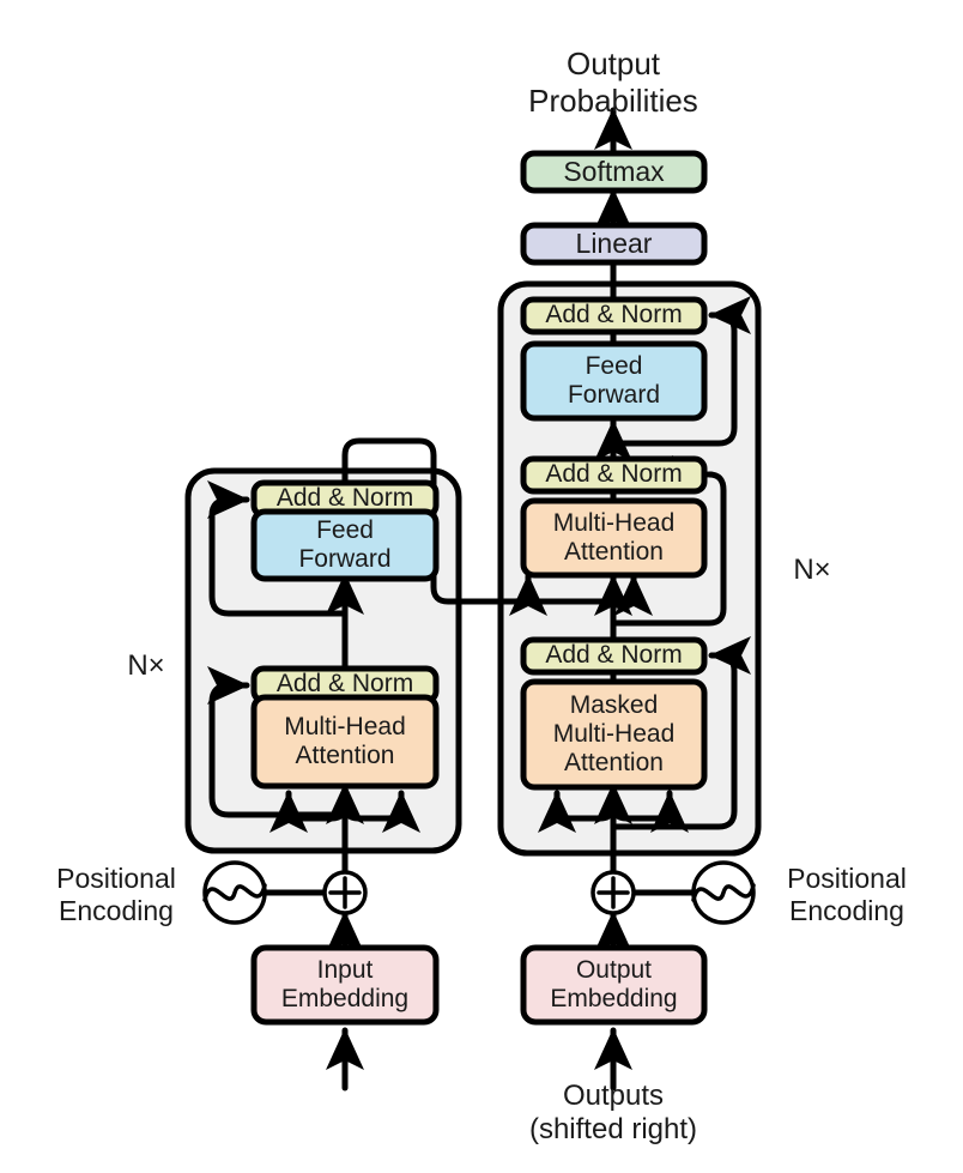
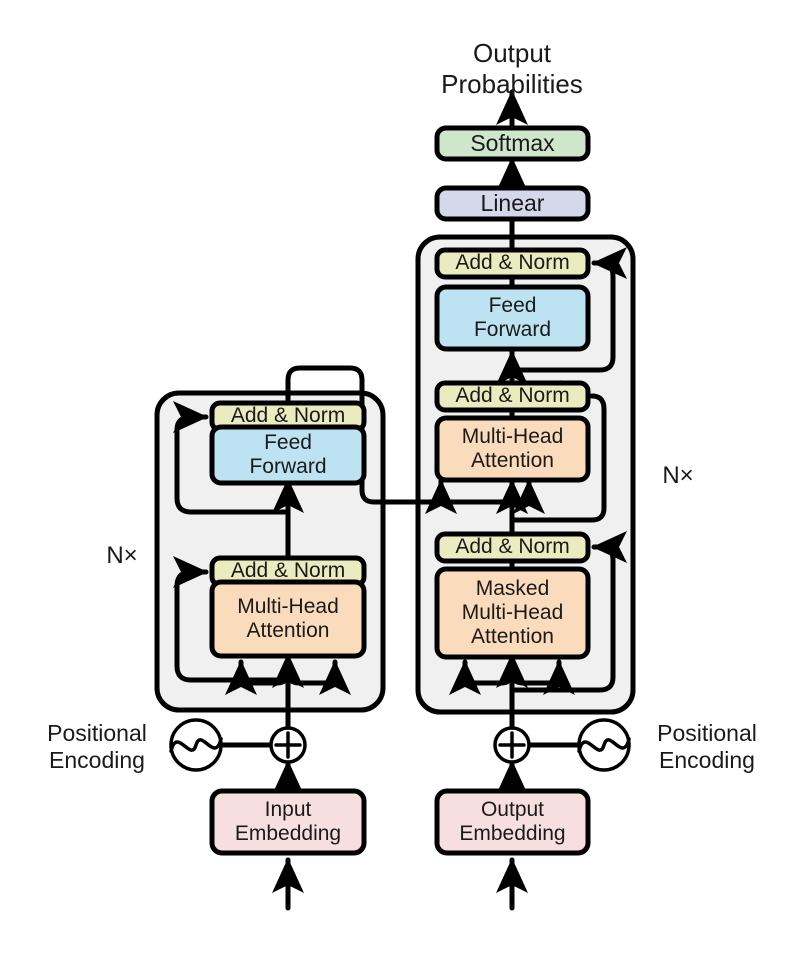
  Output
  Probabilities
  Softmax
  Linear
  Add & Norm
  Feed
  Forward
  Add & Norm
  Multi-Head
  Attention
  Add & Norm
  Masked
  Multi-Head
  Attention
  Add & Norm
  Feed
  Forward
  Add & Norm
  Multi-Head
  Attention
  N×
  N×
  Positional
  Encoding
  Positional
  Encoding
  Input
  Embedding
  Output
  Embedding
- Outputs
- (shifted right)
